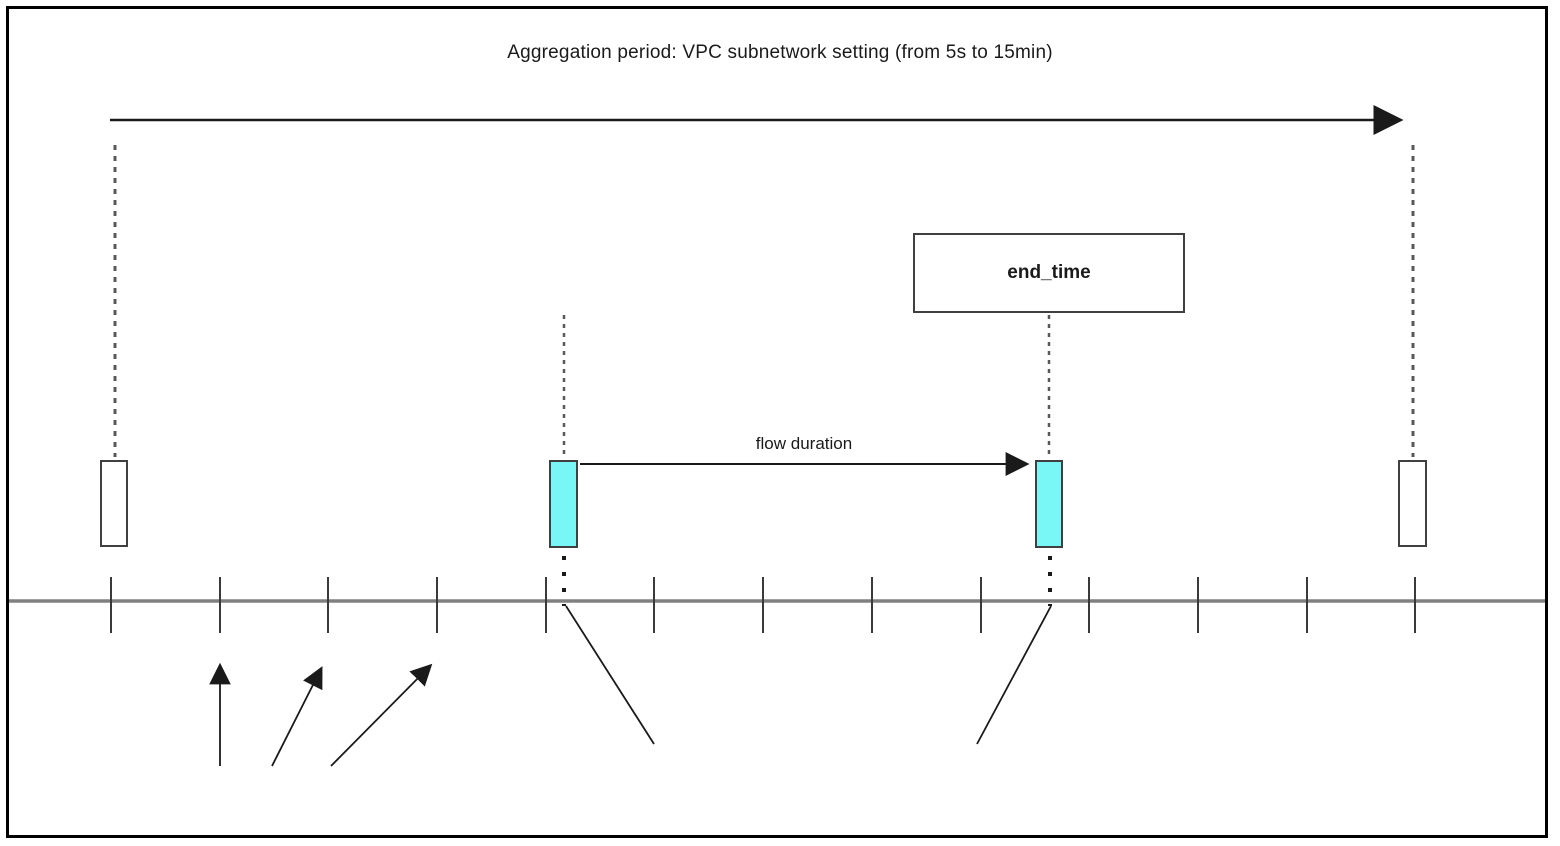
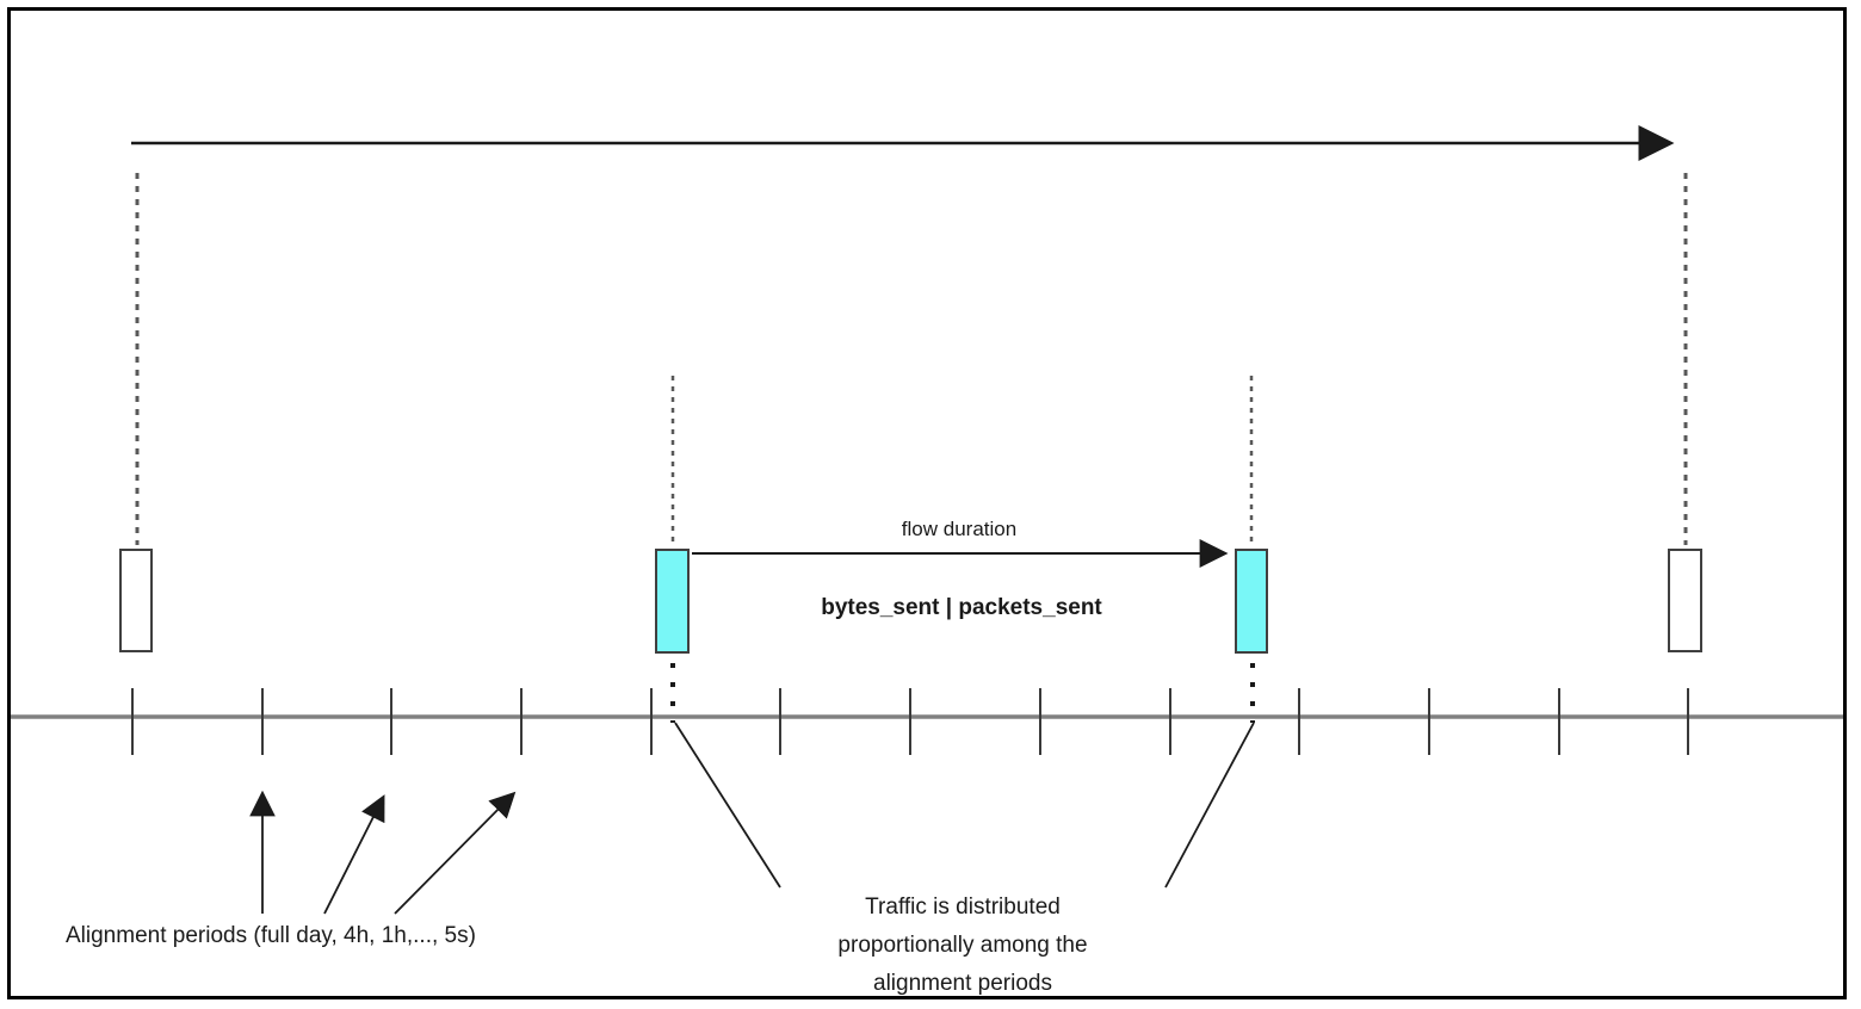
- Aggregation period: VPC subnetwork setting (from 5s to 15min)
- end_time
  flow duration
+ bytes_sent | packets_sent
+ Alignment periods (full day, 4h, 1h,..., 5s)
+ Traffic is distributed proportionally among the alignment periods
